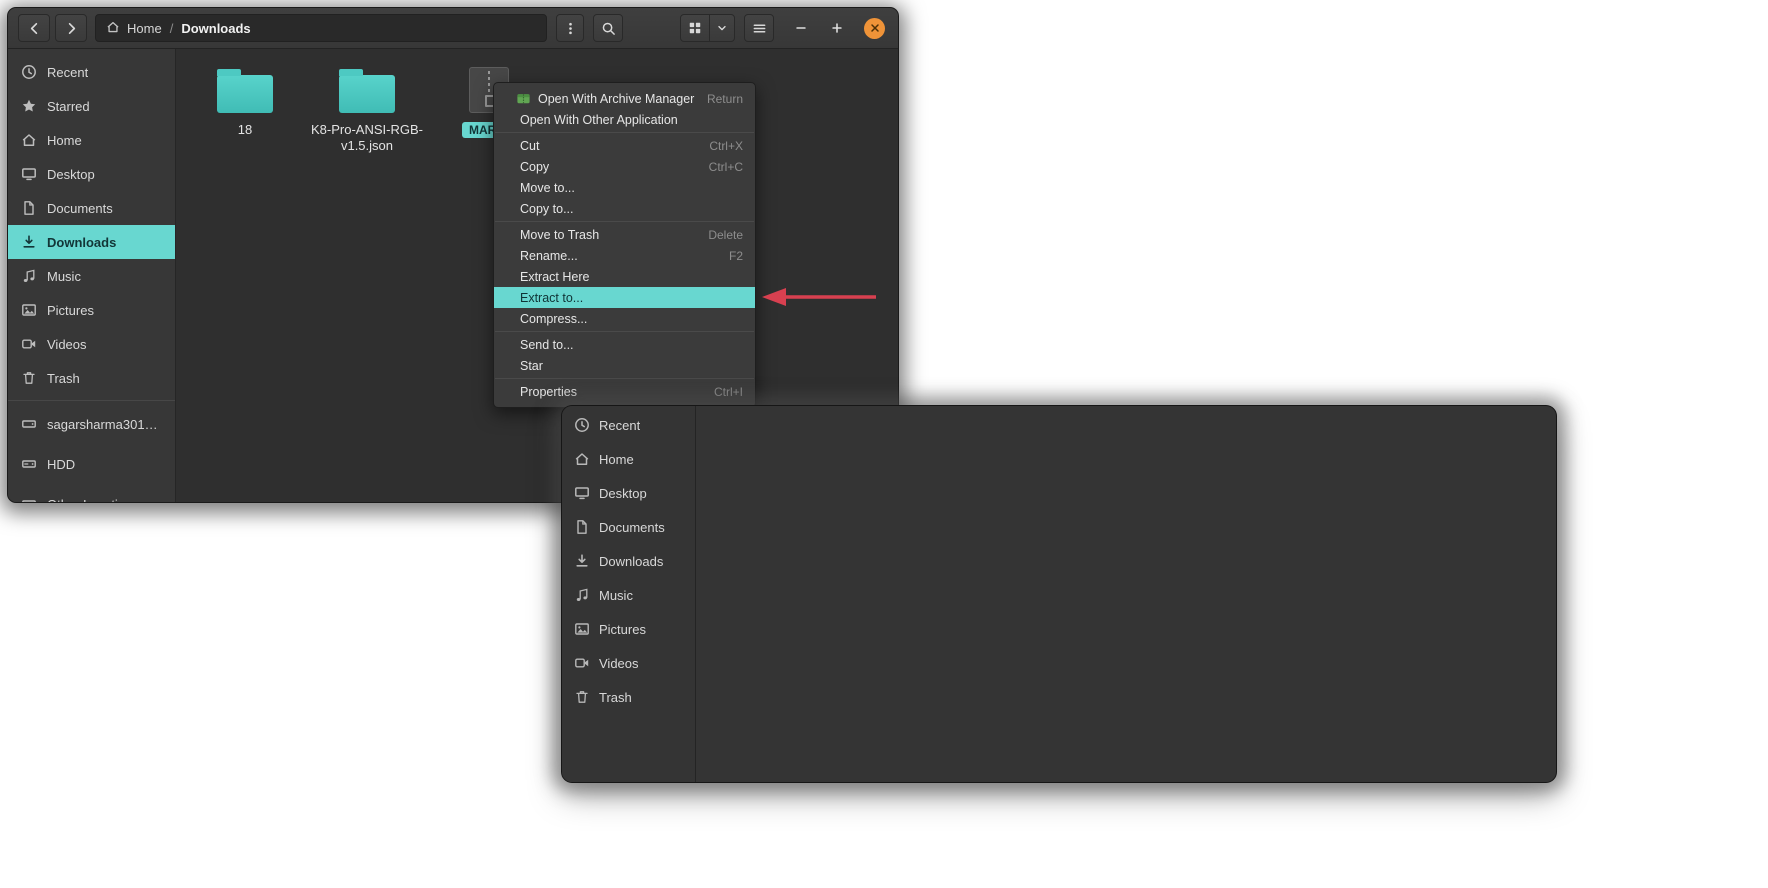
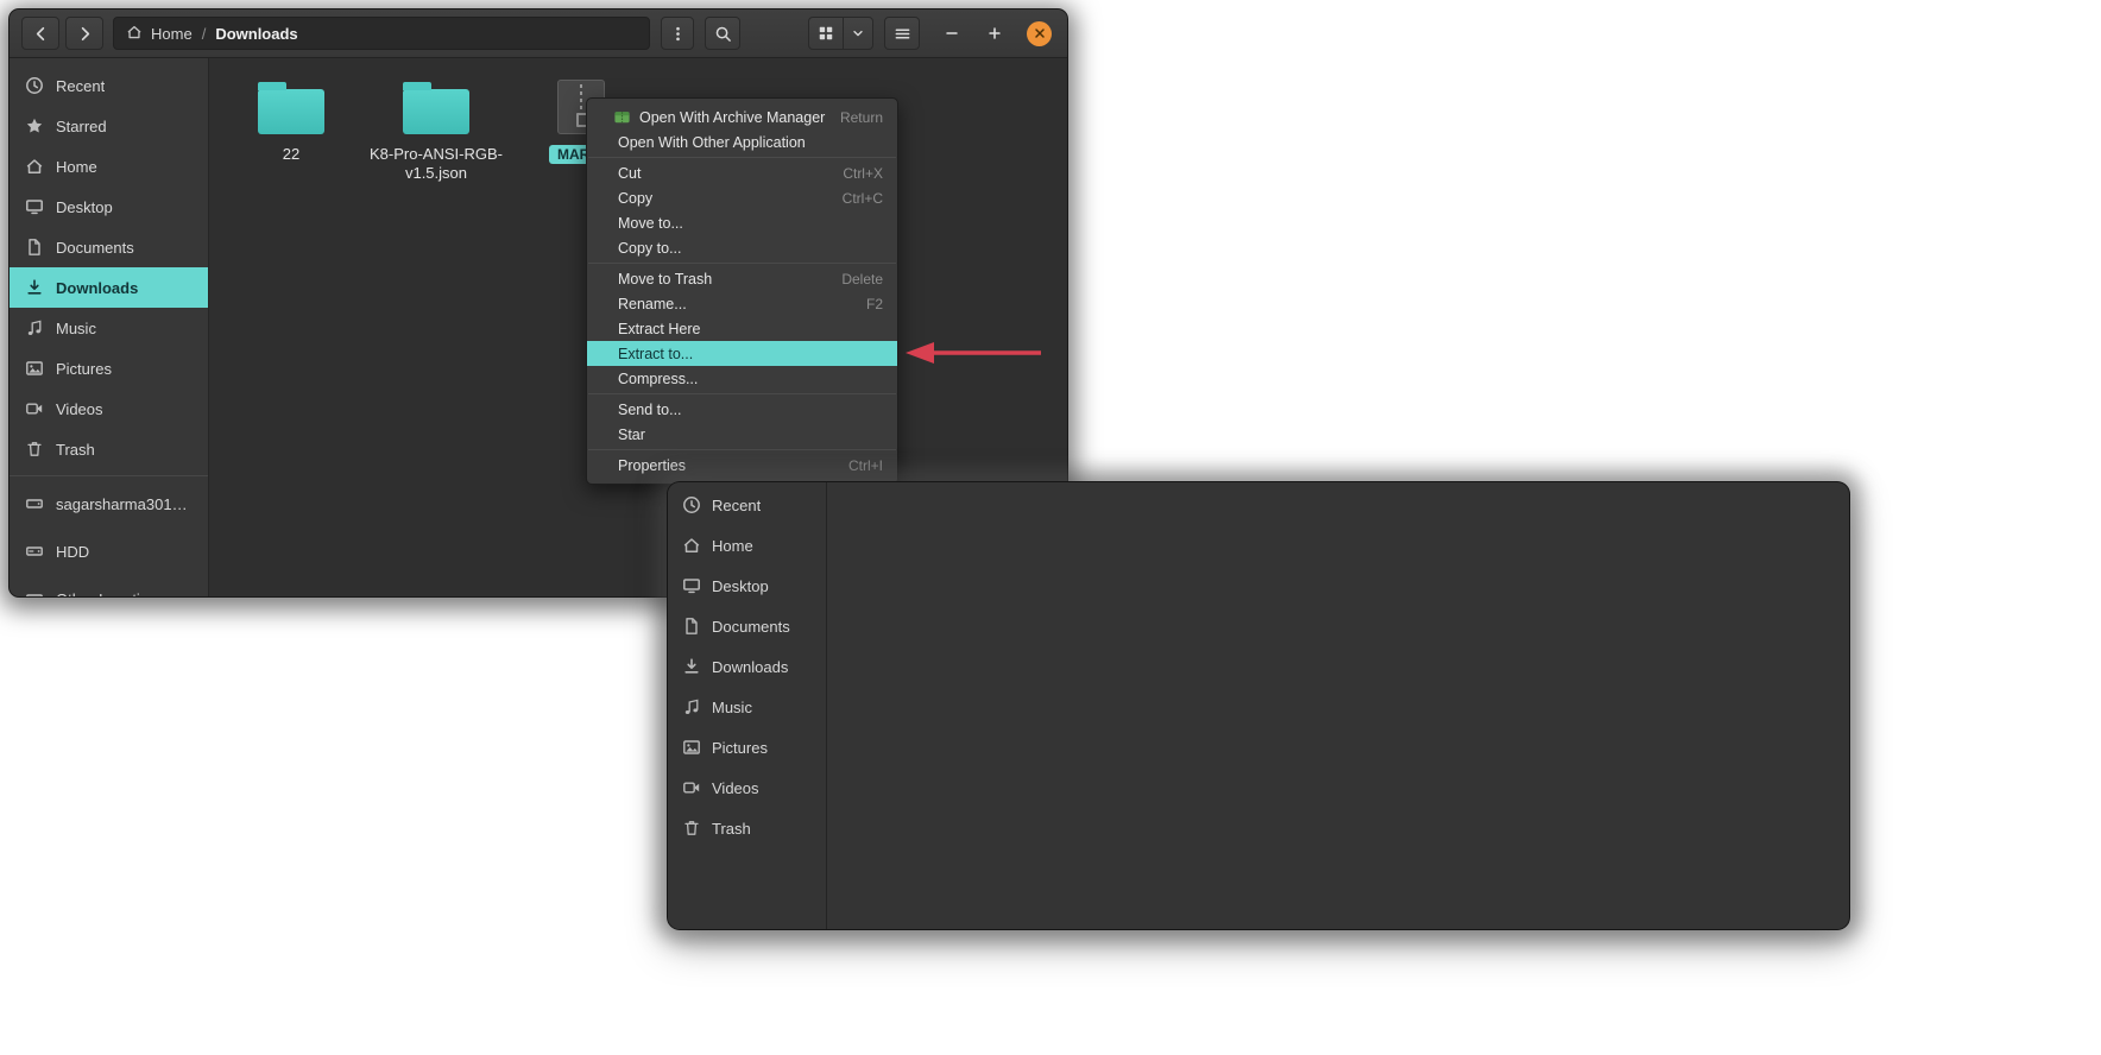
  Home
  /
  Downloads
  Recent
  Starred
  Home
  Desktop
  Documents
  Downloads
  Music
  Pictures
  Videos
  Trash
  sagarsharma30122
  HDD
- 18
+ 22
  K8-Pro-ANSI-RGB-v1.5.json
  Open With Archive Manager
  Return
  Open With Other Application
  Cut
  Ctrl+X
  Copy
  Ctrl+C
  Move to...
  Copy to...
  Move to Trash
  Delete
  Rename...
  F2
  Extract Here
  Extract to...
  Compress...
  Send to...
  Star
  Properties
  Ctrl+I
  Recent
  Home
  Desktop
  Documents
  Downloads
  Music
  Pictures
  Videos
  Trash
